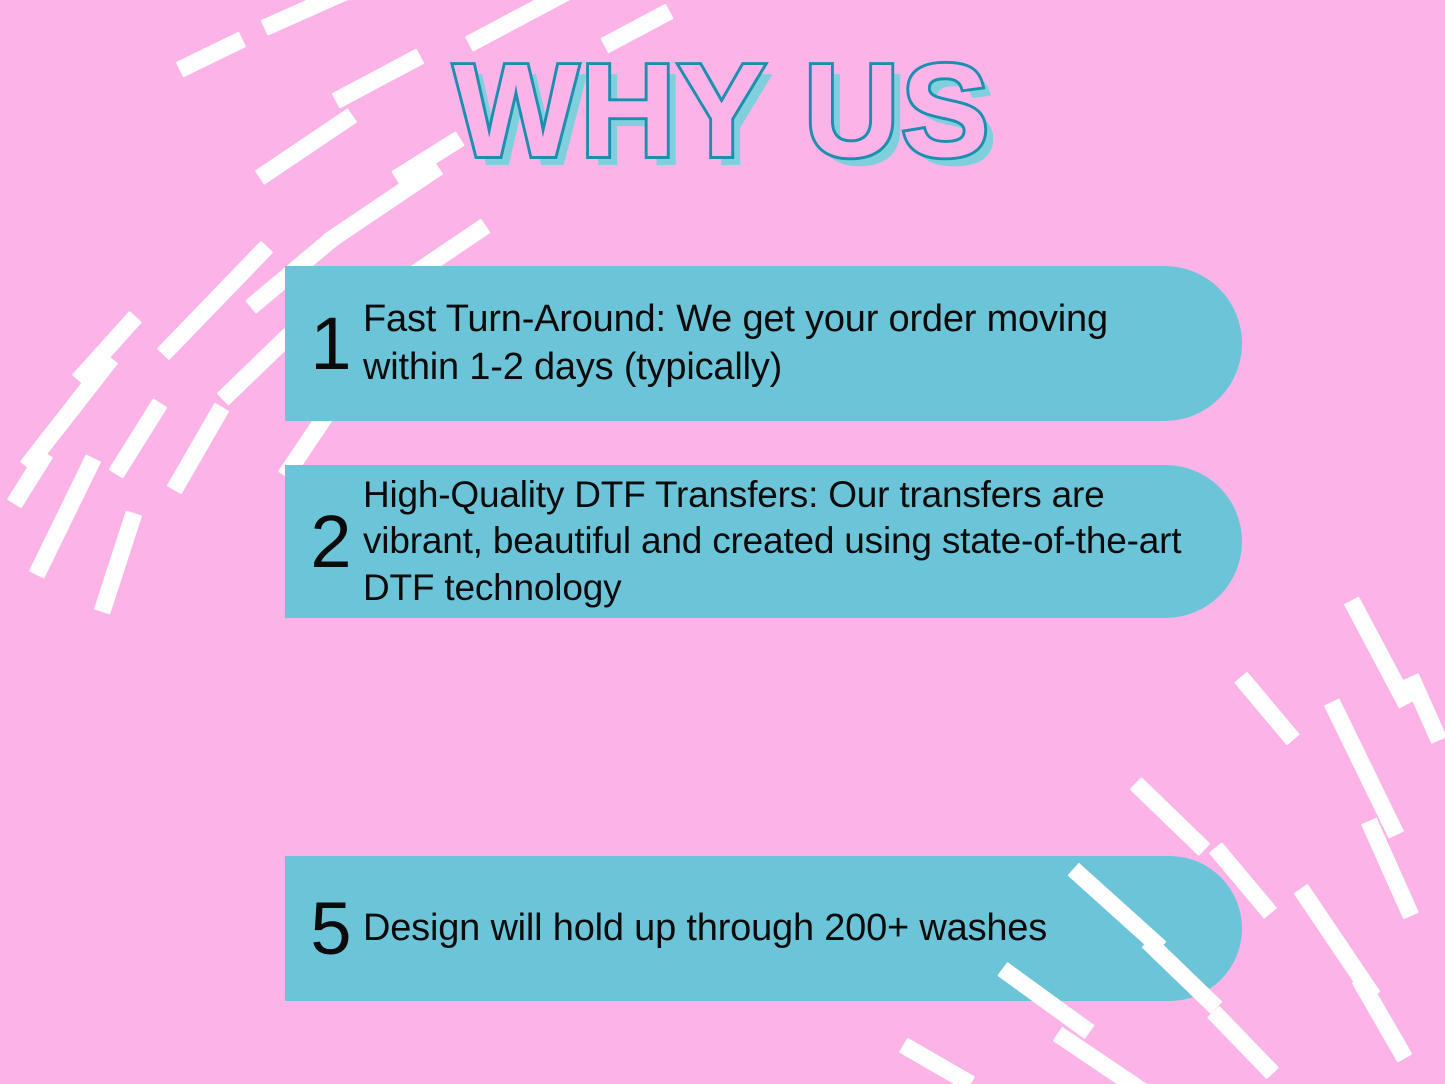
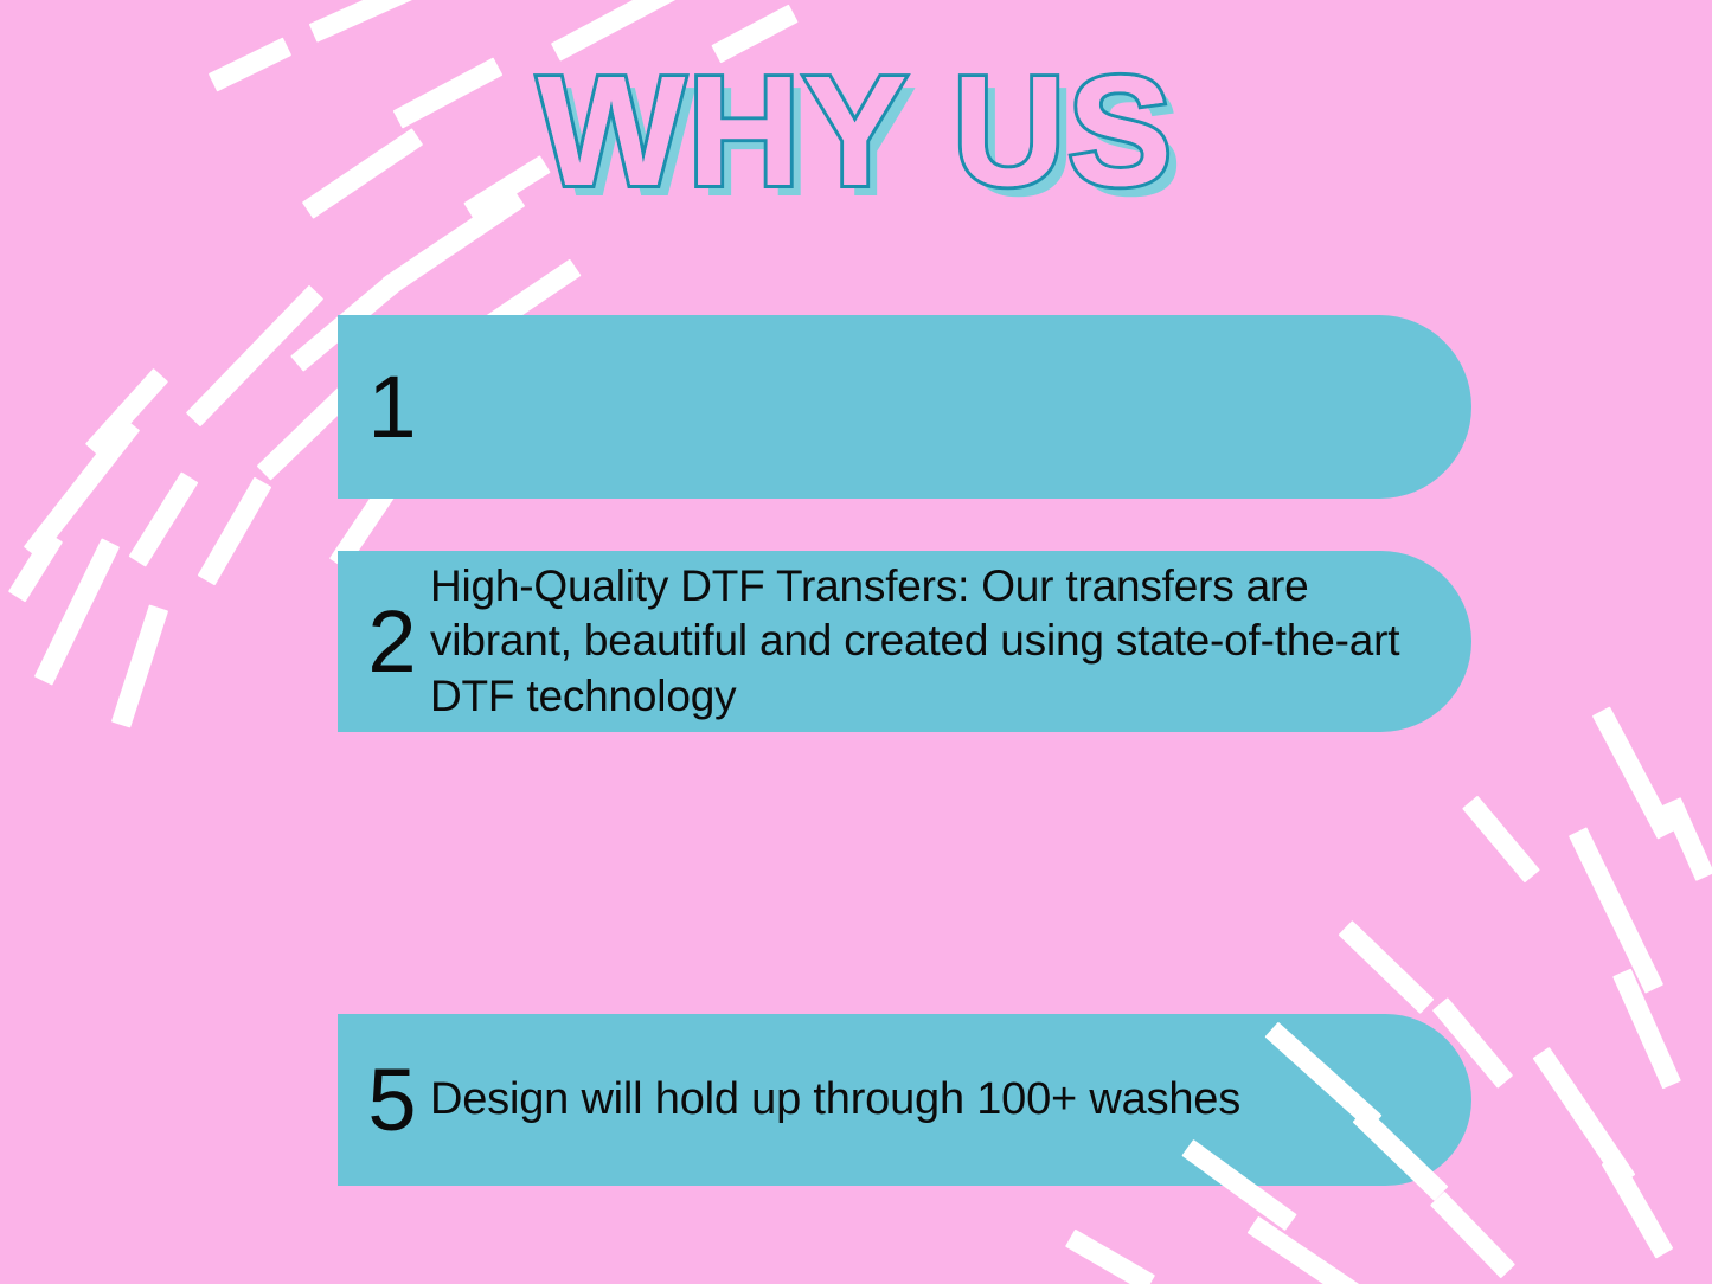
  WHY US
  1
- Fast Turn-Around: We get your order moving within 1-2 days (typically)
  2
  High-Quality DTF Transfers: Our transfers are vibrant, beautiful and created using state-of-the-art DTF technology
  5
- Design will hold up through 200+ washes
+ Design will hold up through 100+ washes
